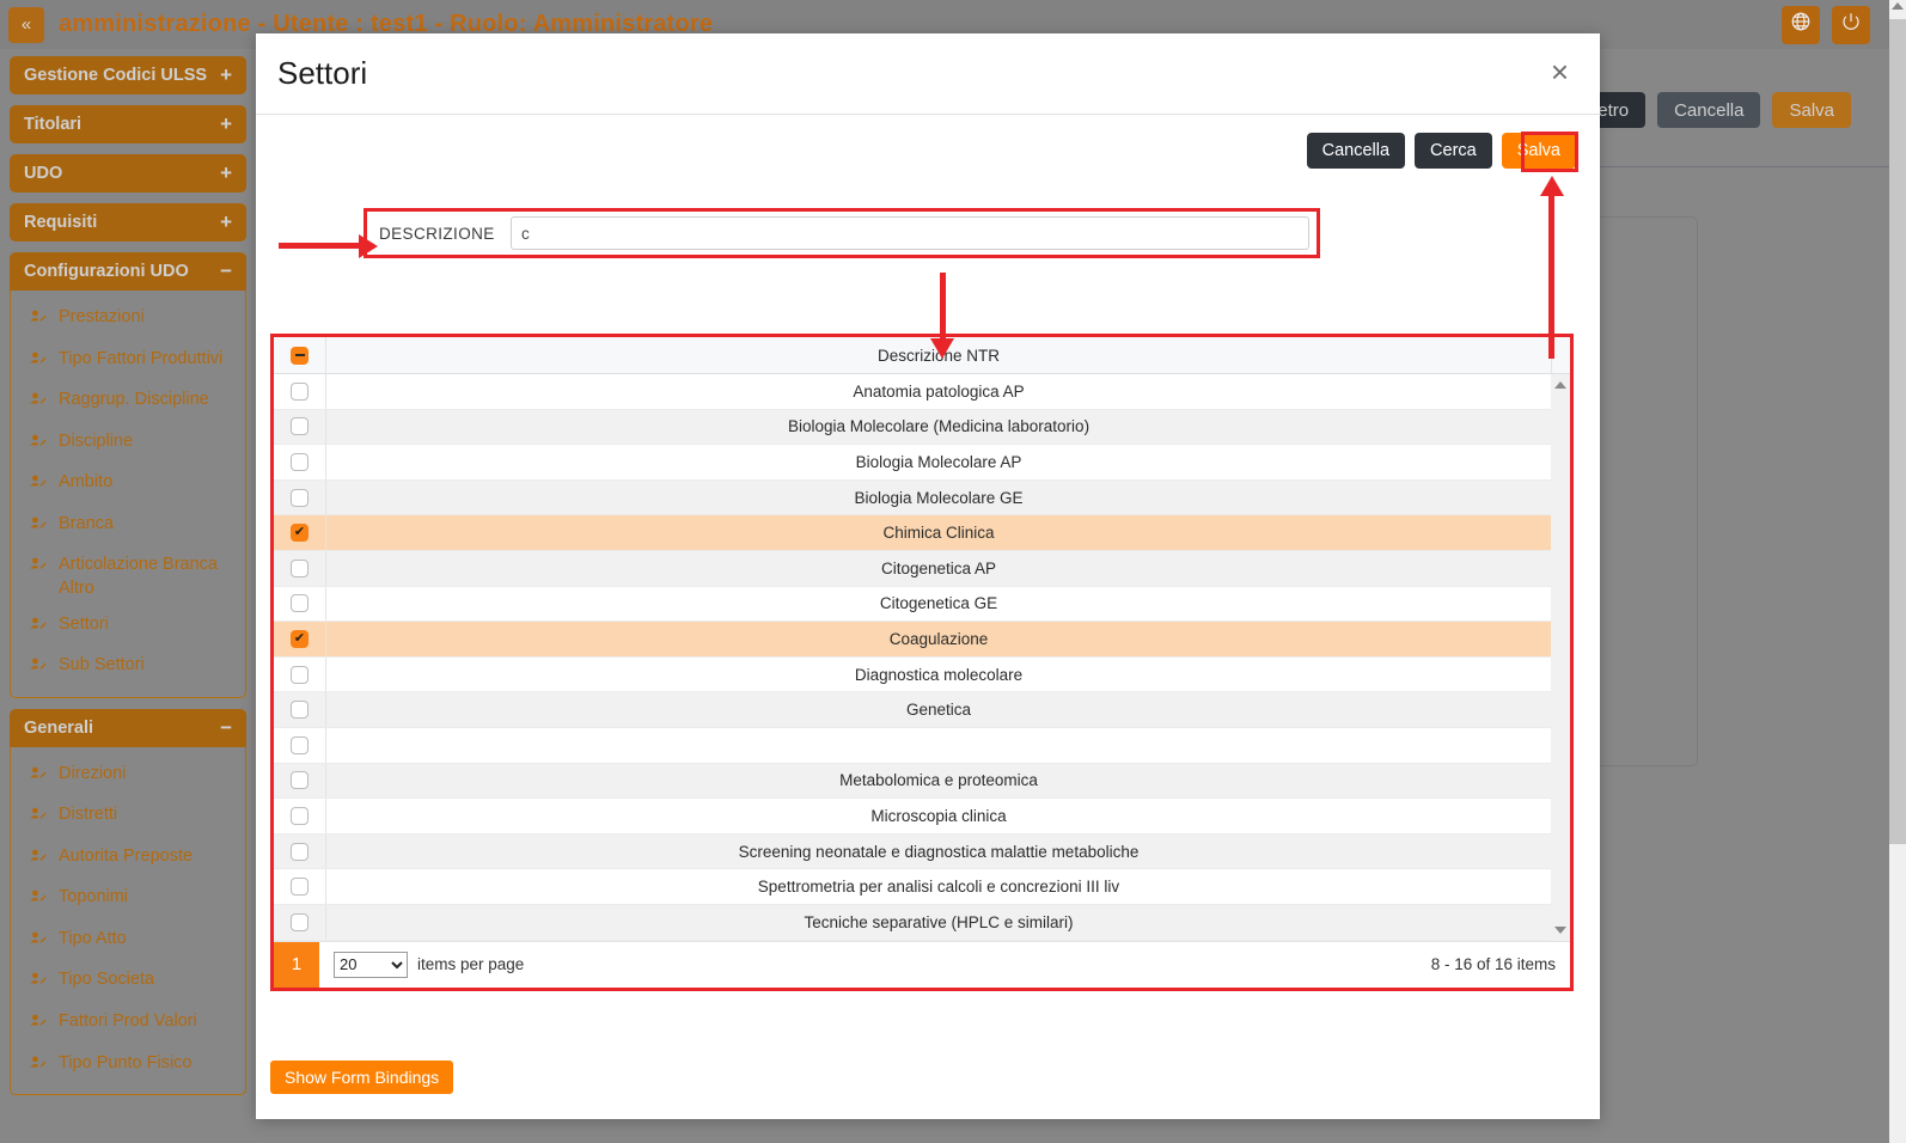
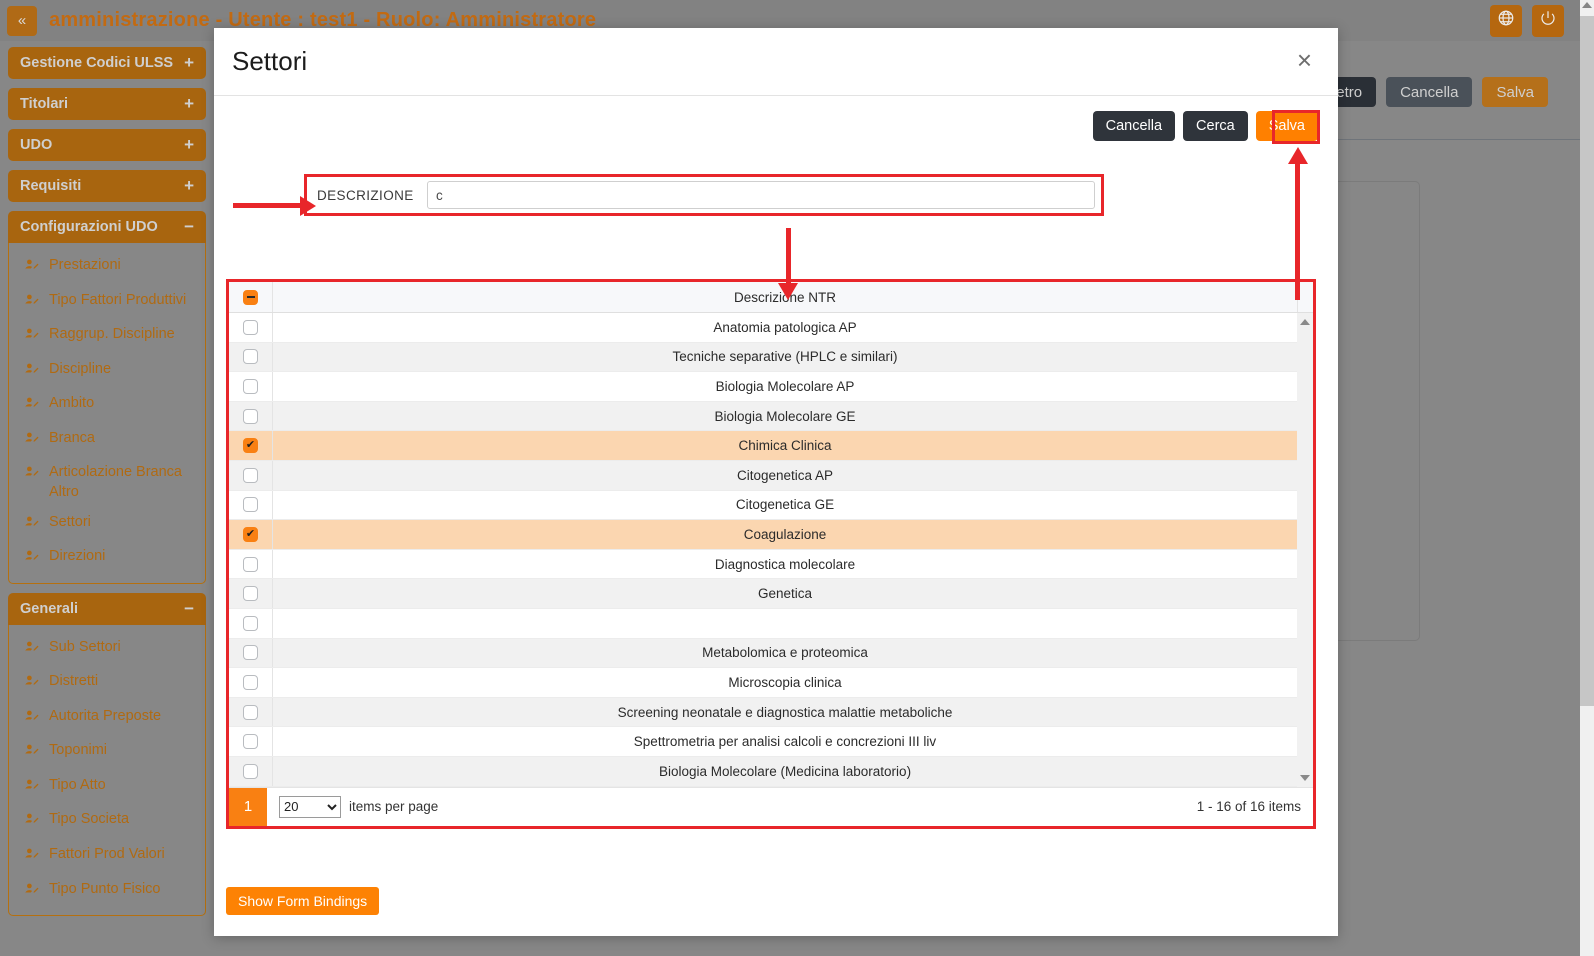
  «
  amministrazione - Utente : test1 - Ruolo: Amministratore
  Gestione Codici ULSS
  +
  Titolari
  +
  UDO
  +
  Requisiti
  +
  Configurazioni UDO
  −
  Prestazioni
  Tipo Fattori Produttivi
  Raggrup. Discipline
  Discipline
  Ambito
  Branca
  Articolazione Branca Altro
  Settori
- Sub Settori
+ Direzioni
  Generali
  −
- Direzioni
+ Sub Settori
  Distretti
  Autorita Preposte
  Toponimi
  Tipo Atto
  Tipo Societa
  Fattori Prod Valori
  Tipo Punto Fisico
  Cancella
  Salva
  Settori
  ×
  Cancella
  Cerca
  Salva
  DESCRIZIONE
  c
  Descrizione NTR
  Anatomia patologica AP
- Biologia Molecolare (Medicina laboratorio)
+ Tecniche separative (HPLC e similari)
  Biologia Molecolare AP
  Biologia Molecolare GE
  ✔
  Chimica Clinica
  Citogenetica AP
  Citogenetica GE
  ✔
  Coagulazione
  Diagnostica molecolare
  Genetica
  Metabolomica e proteomica
  Microscopia clinica
  Screening neonatale e diagnostica malattie metaboliche
  Spettrometria per analisi calcoli e concrezioni III liv
- Tecniche separative (HPLC e similari)
+ Biologia Molecolare (Medicina laboratorio)
  1
  20
  items per page
- 8 - 16 of 16 items
+ 1 - 16 of 16 items
  Show Form Bindings
